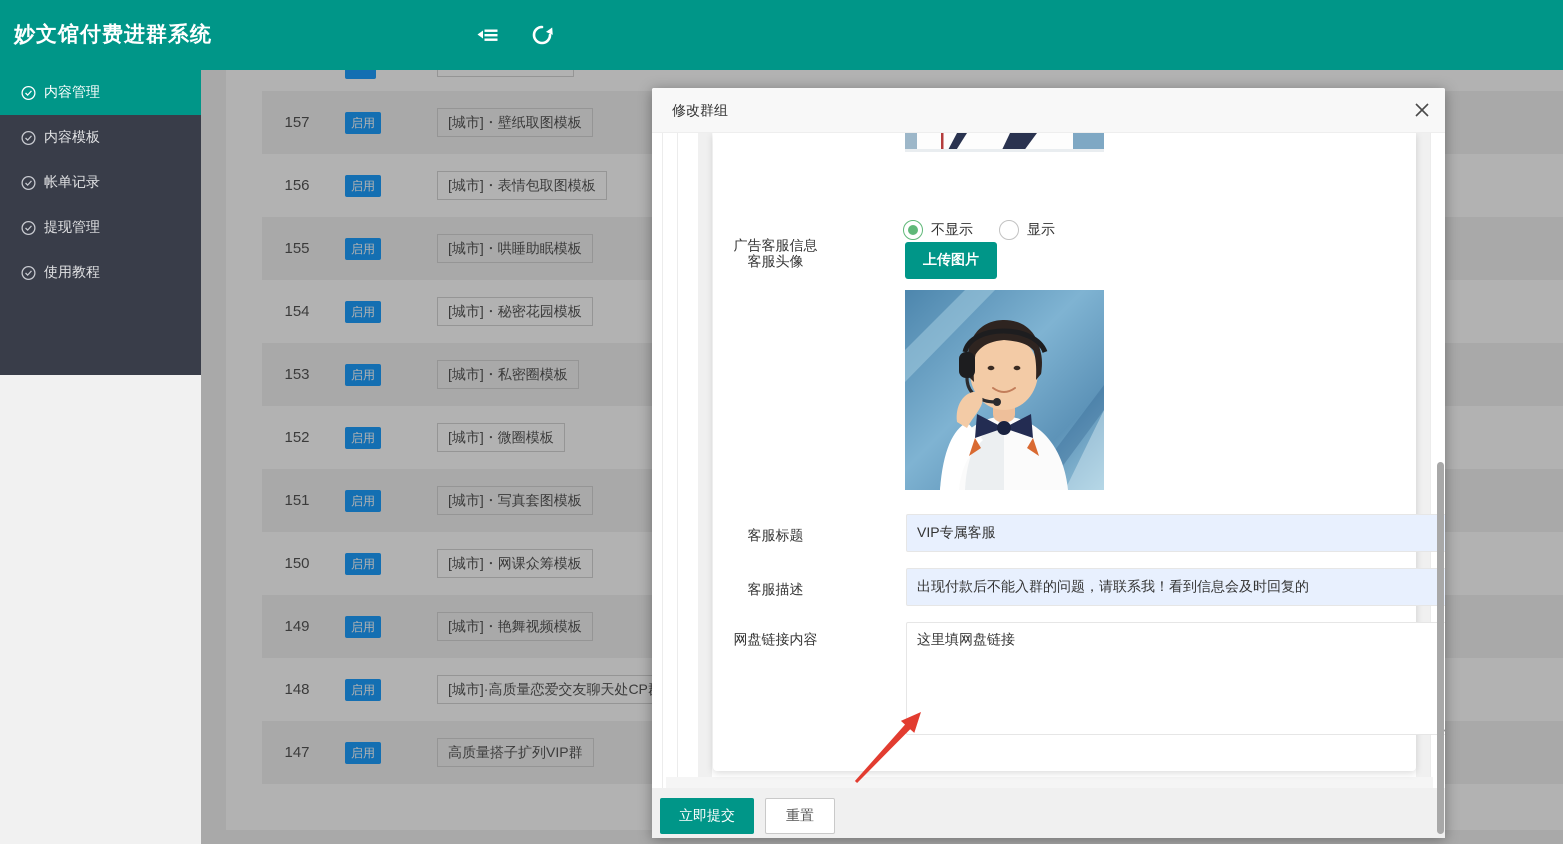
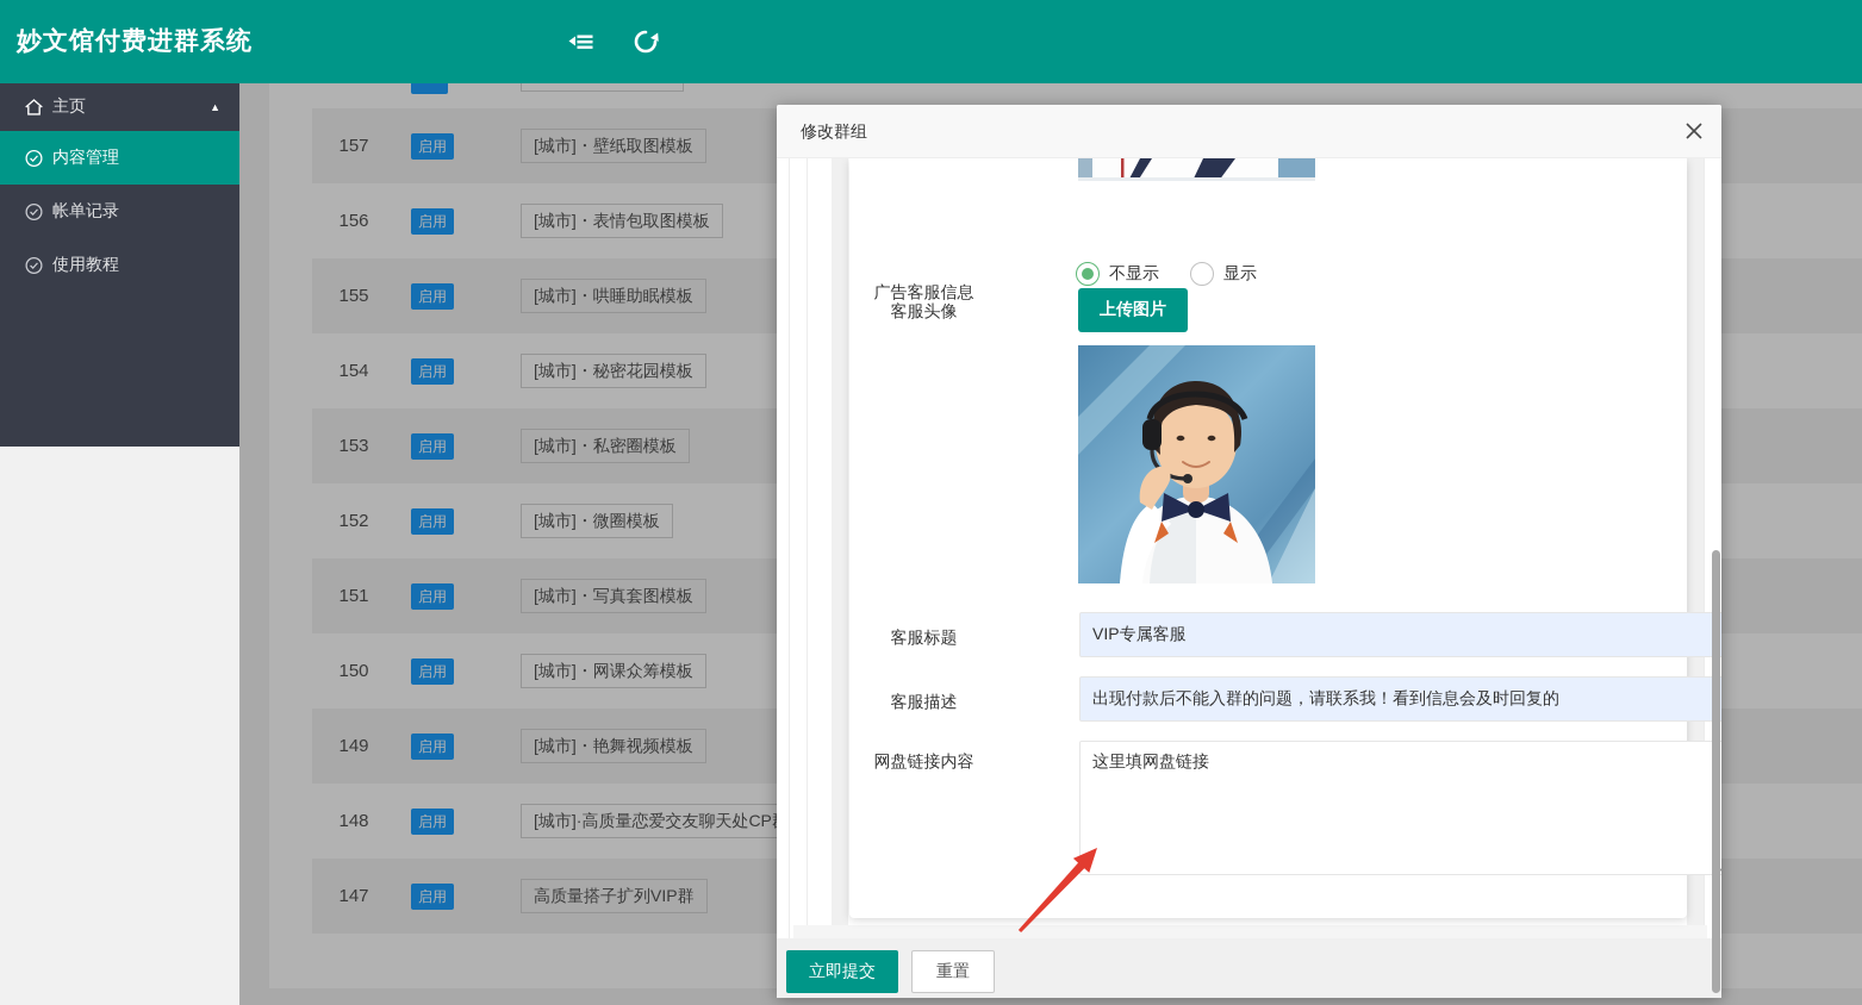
  157
  启用
  [城市]・壁纸取图模板
  156
  启用
  [城市]・表情包取图模板
  155
  启用
  [城市]・哄睡助眠模板
  154
  启用
  [城市]・秘密花园模板
  153
  启用
  [城市]・私密圈模板
  152
  启用
  [城市]・微圈模板
  151
  启用
  [城市]・写真套图模板
  150
  启用
  [城市]・网课众筹模板
  149
  启用
  [城市]・艳舞视频模板
  148
  启用
  [城市]·高质量恋爱交友聊天处CP
  147
  启用
  高质量搭子扩列VIP群
  妙文馆付费进群系统
+ 主页
+ ▲
  内容管理
- 内容模板
  帐单记录
- 提现管理
  使用教程
  修改群组
  广告客服信息
  不显示
  显示
  客服头像
  上传图片
  客服标题
  VIP专属客服
  客服描述
  出现付款后不能入群的问题，请联系我！看到信息会及时回复的
  网盘链接内容
  这里填网盘链接
  立即提交
  重置
